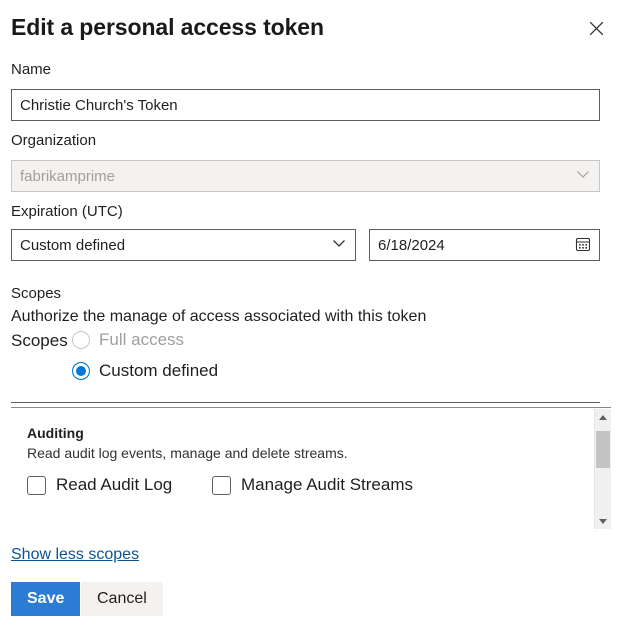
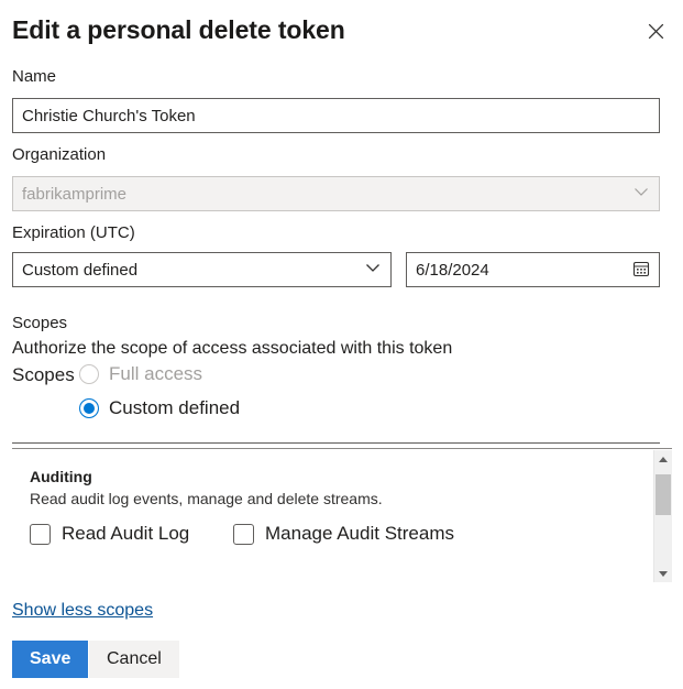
- Edit a personal access token
+ Edit a personal delete token
  Name
  Christie Church's Token
  Organization
  fabrikamprime
  Expiration (UTC)
  Custom defined
  6/18/2024
  Scopes
- Authorize the manage of access associated with this token
+ Authorize the scope of access associated with this token
  Scopes
  Full access
  Custom defined
  Auditing
  Read audit log events, manage and delete streams.
  Read Audit Log
  Manage Audit Streams
  Show less scopes
  Save
  Cancel
